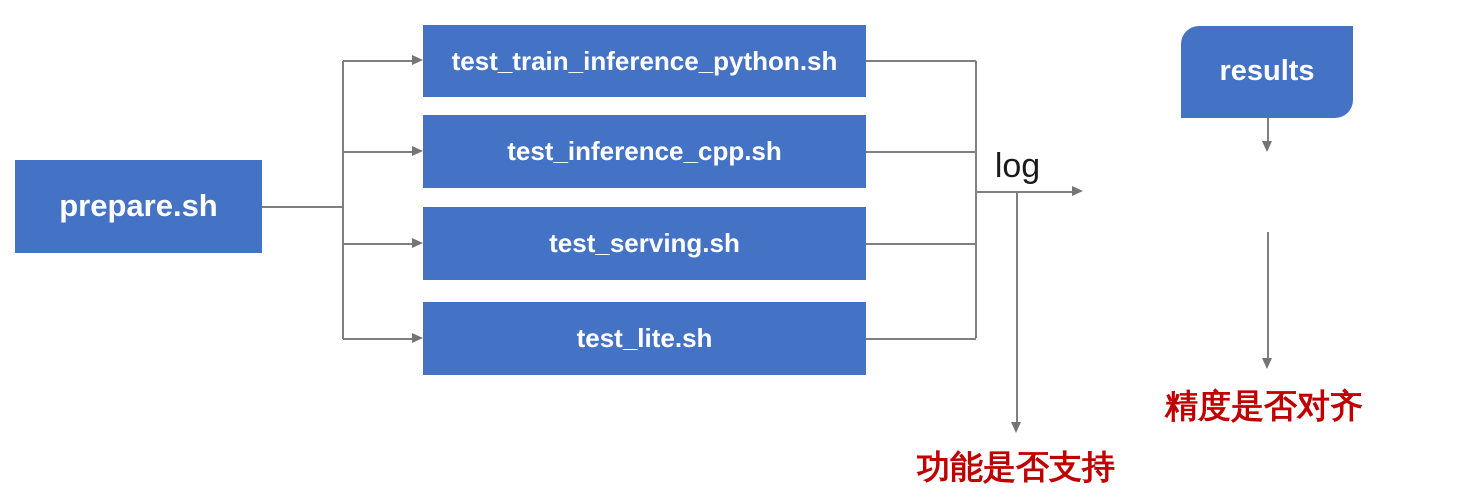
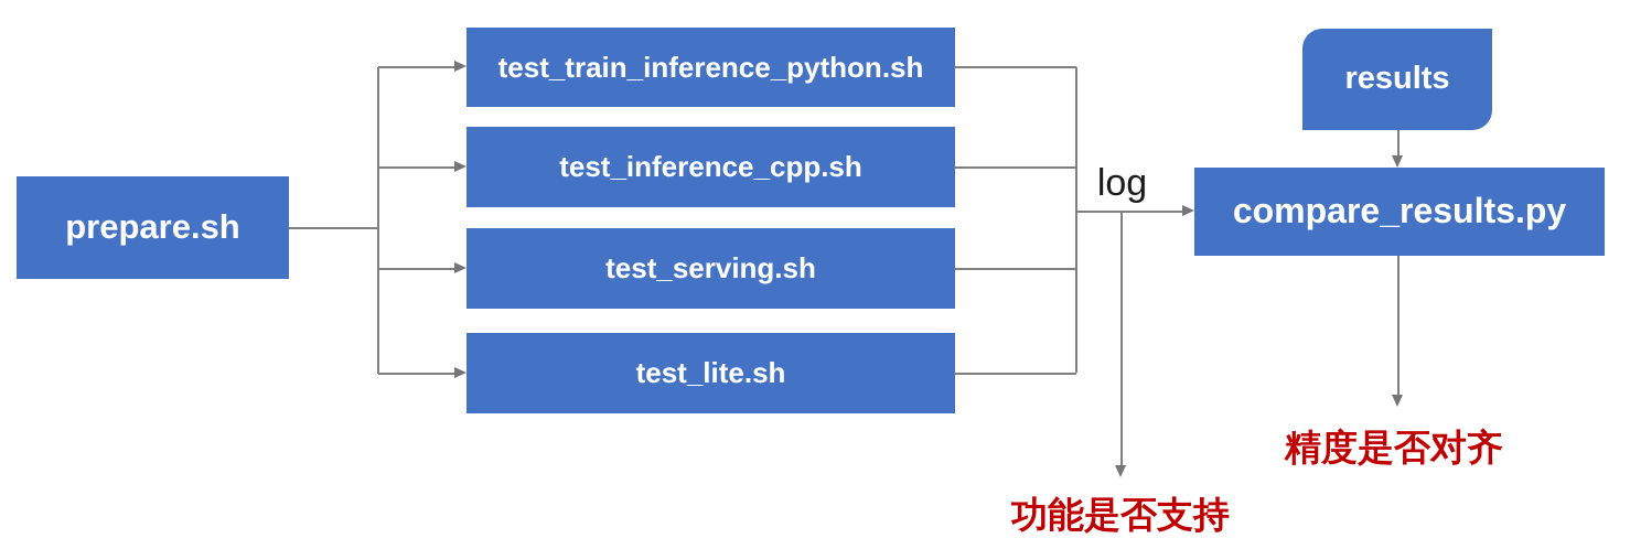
  prepare.sh
  test_train_inference_python.sh
  test_inference_cpp.sh
  test_serving.sh
  test_lite.sh
  results
+ compare_results.py
  log
  功能是否支持
  精度是否对齐
